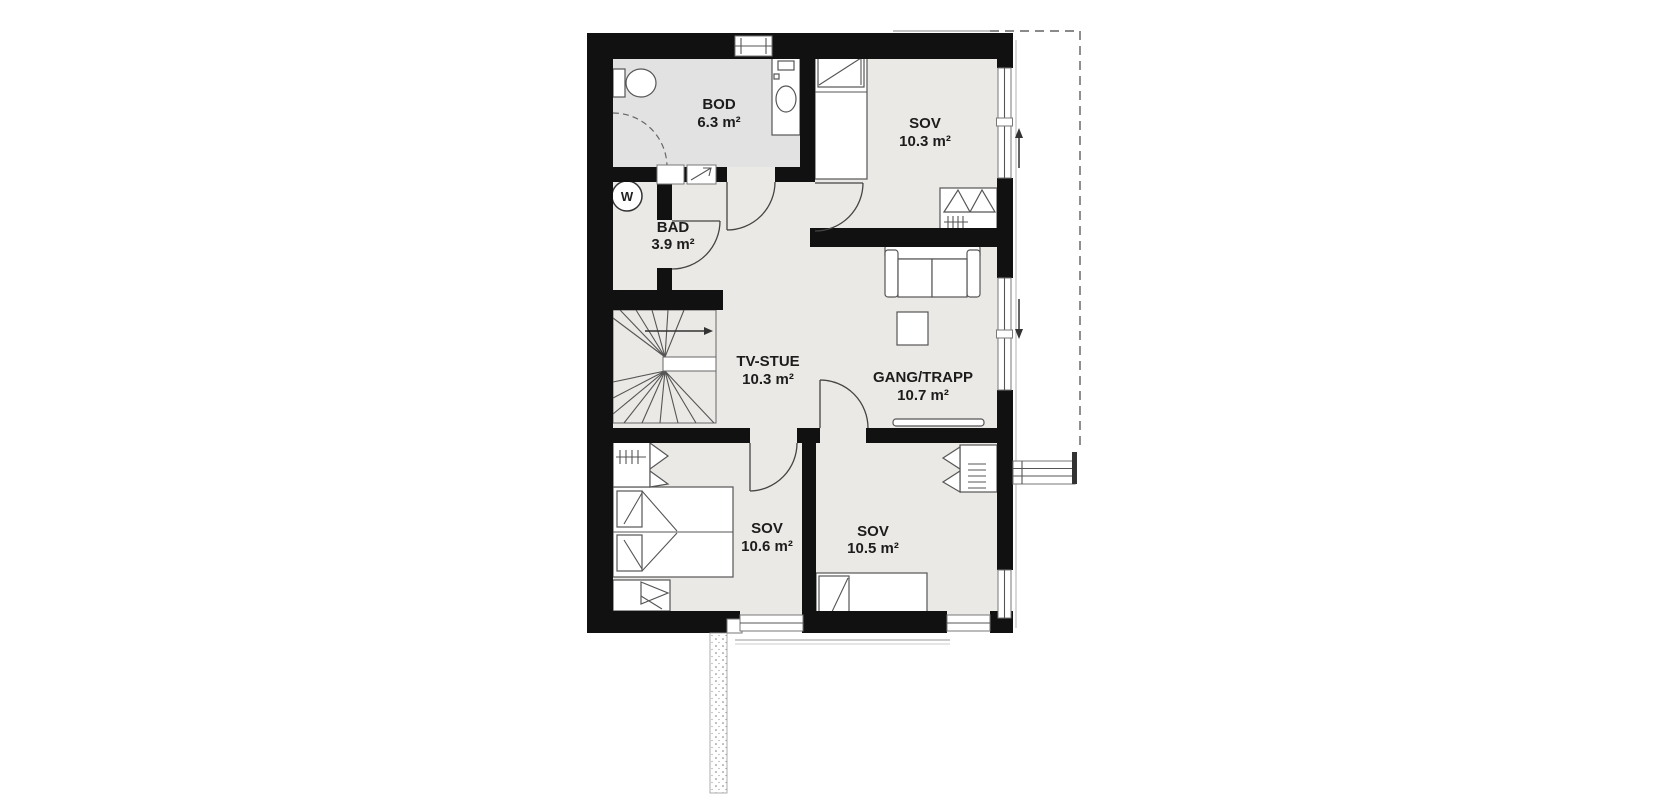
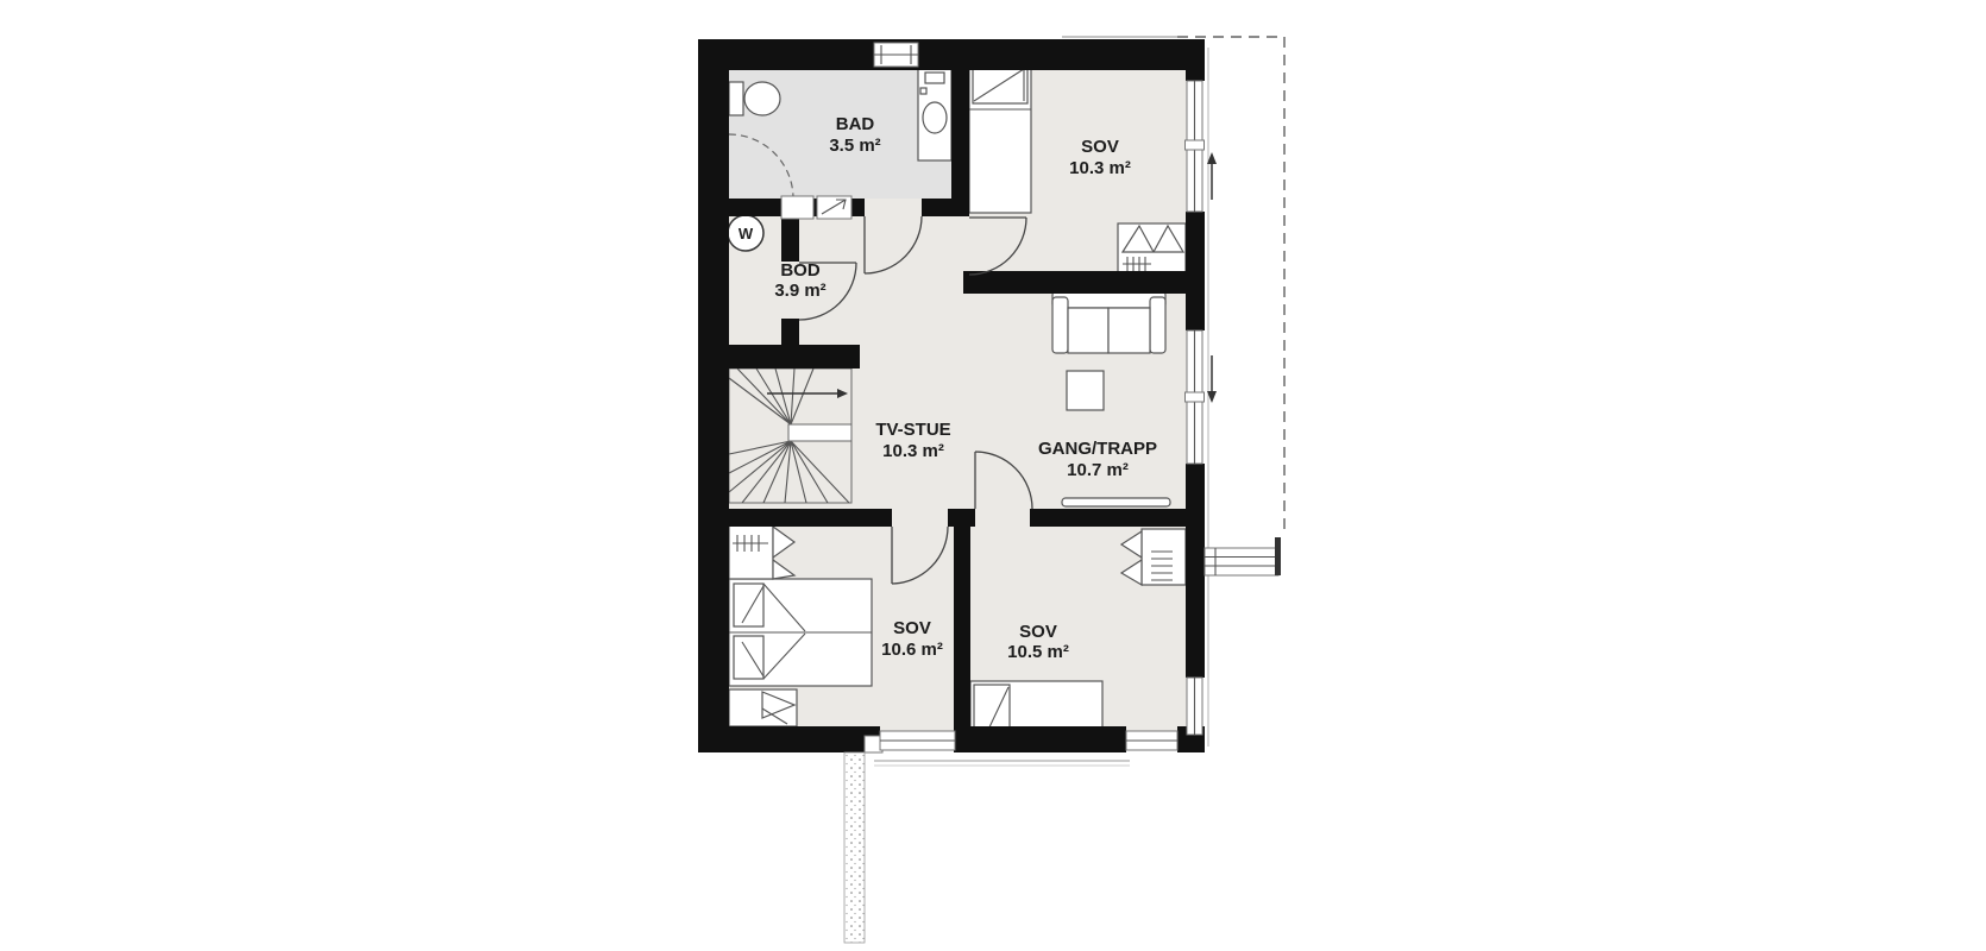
  W
- BOD
+ BAD
- 6.3 m²
+ 3.5 m²
  SOV
  10.3 m²
- BAD
+ BOD
  3.9 m²
  TV-STUE
  10.3 m²
  GANG/TRAPP
  10.7 m²
  SOV
  10.6 m²
  SOV
  10.5 m²
